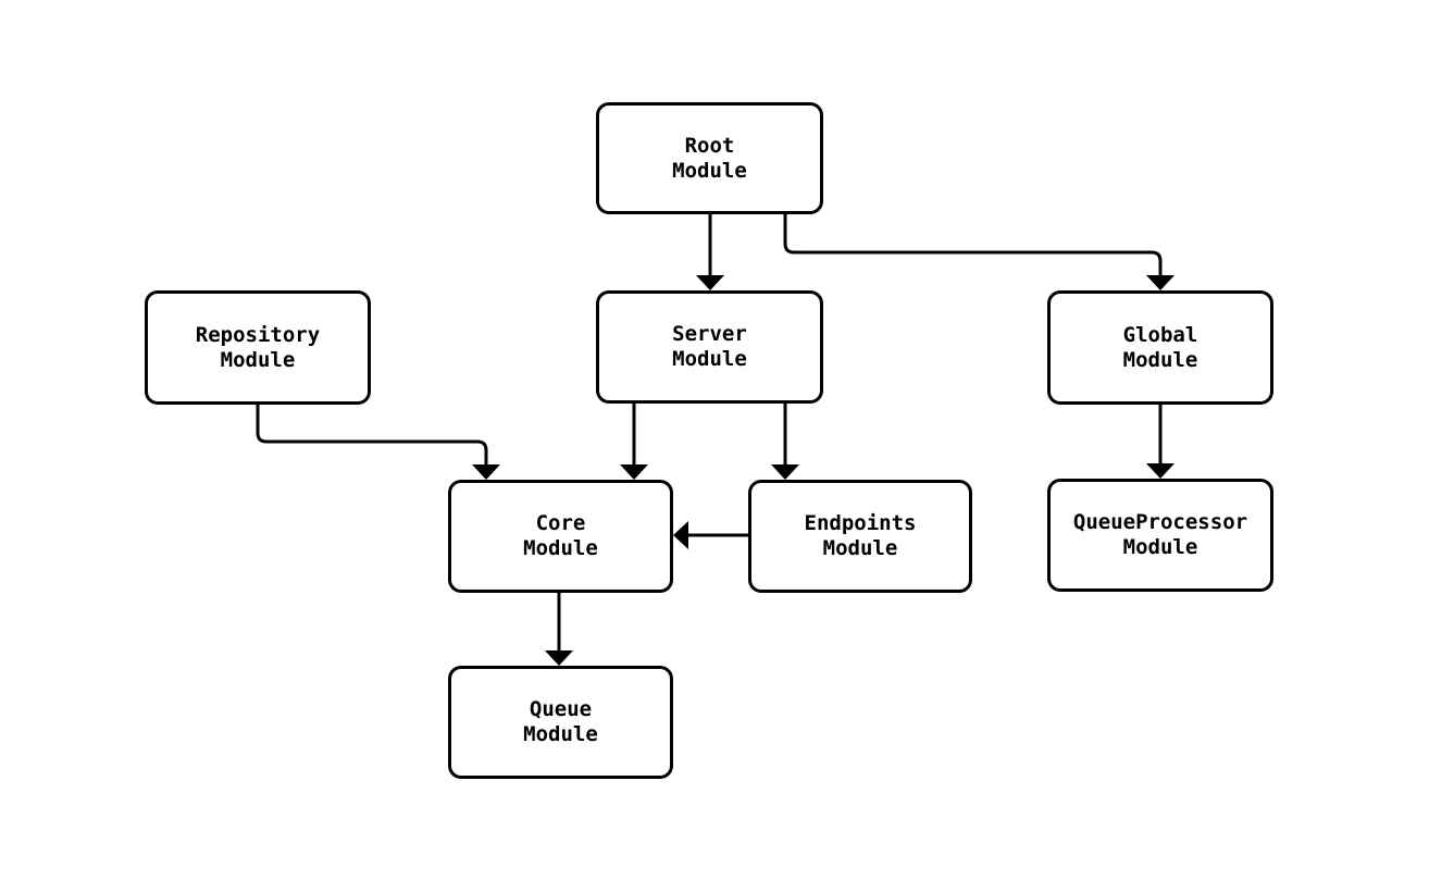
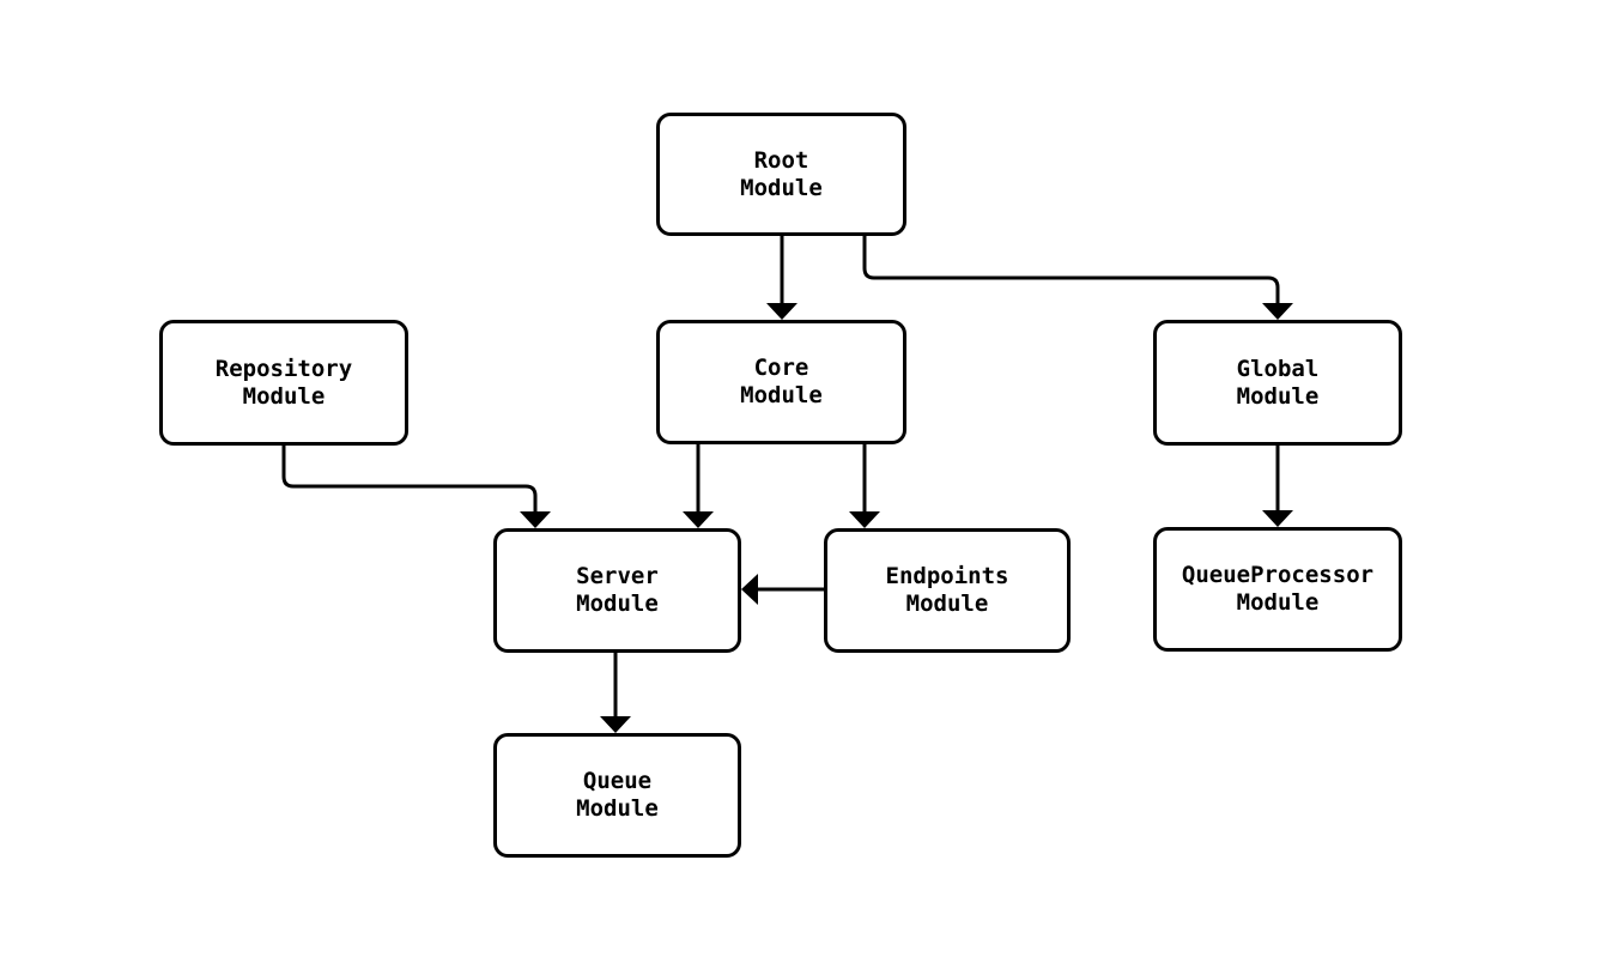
  Root
  Module
  Repository
  Module
- Server
+ Core
  Module
  Global
  Module
- Core
+ Server
  Module
  Endpoints
  Module
  QueueProcessor
  Module
  Queue
  Module
